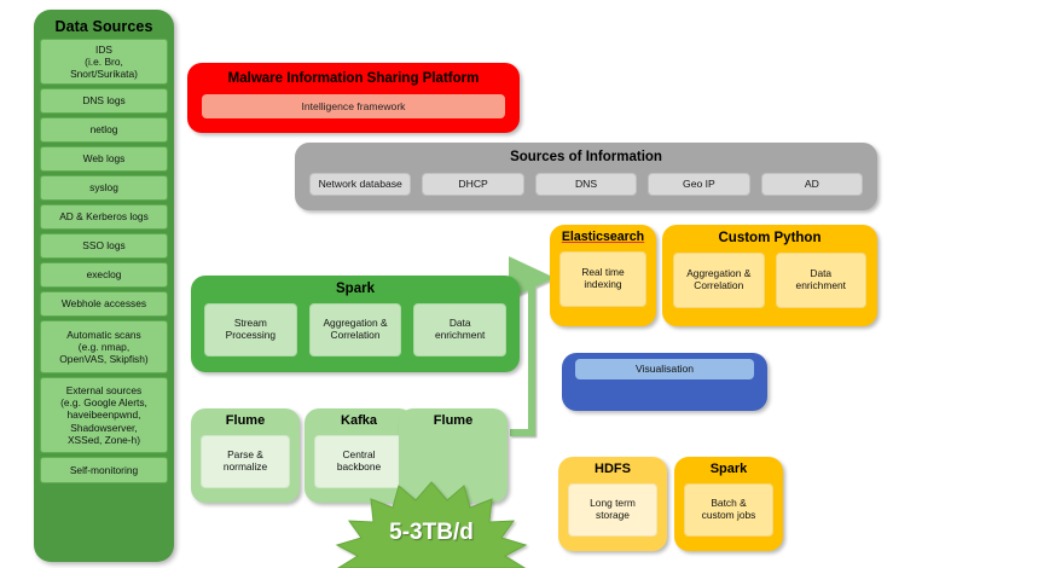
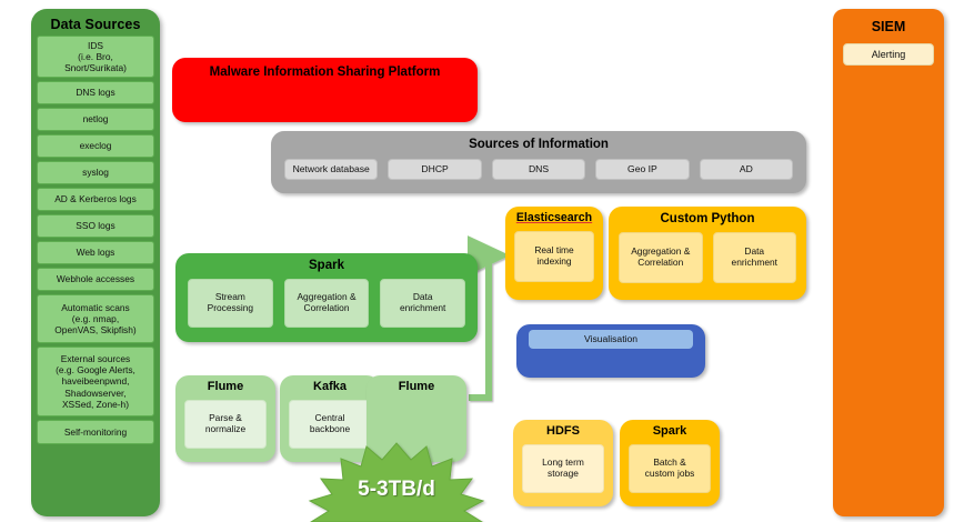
  Data Sources
  IDS
  (i.e. Bro,
  Snort/Surikata)
  DNS logs
  netlog
- Web logs
+ execlog
  syslog
  AD & Kerberos logs
  SSO logs
- execlog
+ Web logs
  Webhole accesses
  Automatic scans
  (e.g. nmap,
  OpenVAS, Skipfish)
  External sources
  (e.g. Google Alerts,
  haveibeenpwnd,
  Shadowserver,
  XSSed, Zone-h)
  Self-monitoring
+ SIEM
+ Alerting
  Malware Information Sharing Platform
- Intelligence framework
  Sources of Information
  Network database
  DHCP
  DNS
  Geo IP
  AD
  Spark
  Stream
  Processing
  Aggregation &
  Correlation
  Data
  enrichment
  Flume
  Parse &
  normalize
  Kafka
  Central
  backbone
  Flume
  Elasticsearch
  Real time
  indexing
  Custom Python
  Aggregation &
  Correlation
  Data
  enrichment
  Visualisation
  HDFS
  Long term
  storage
  Spark
  Batch &
  custom jobs
  5-3TB/d
